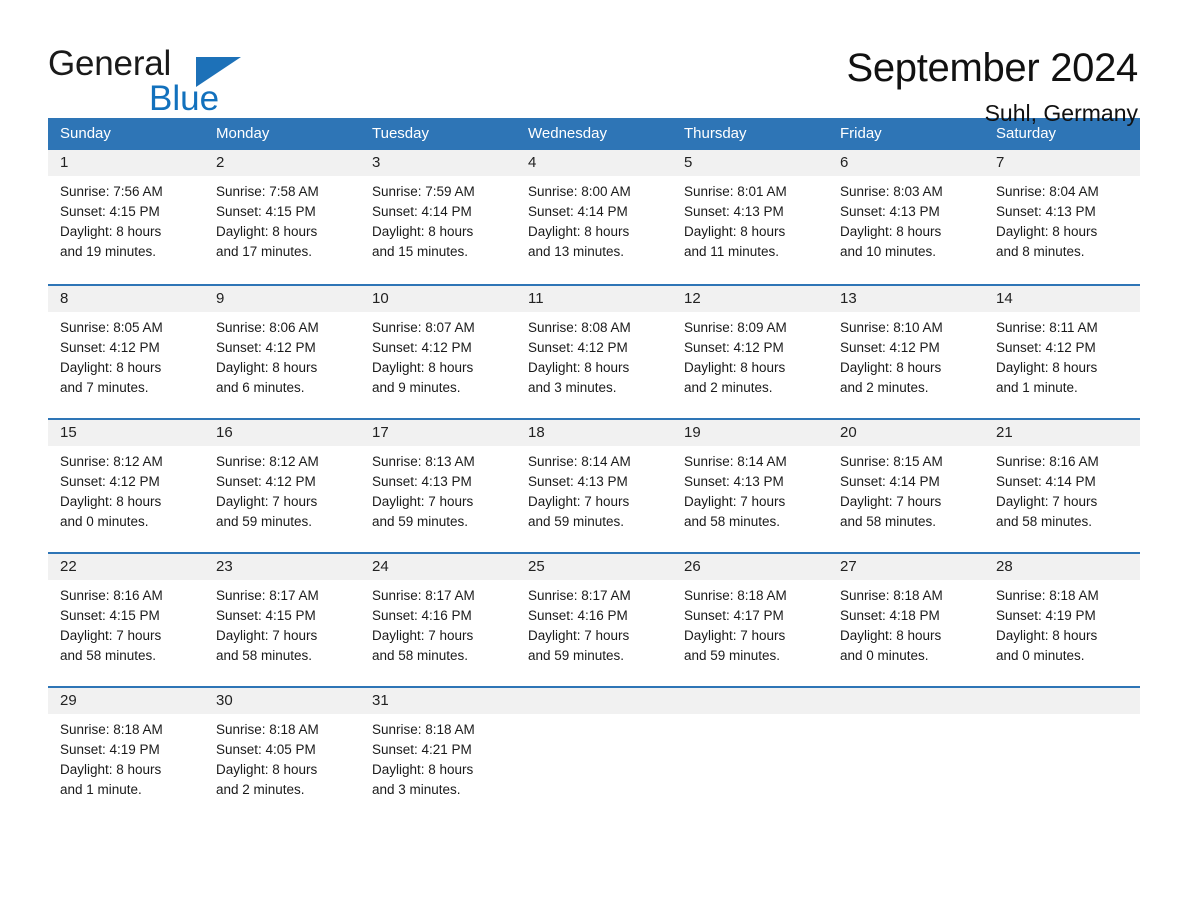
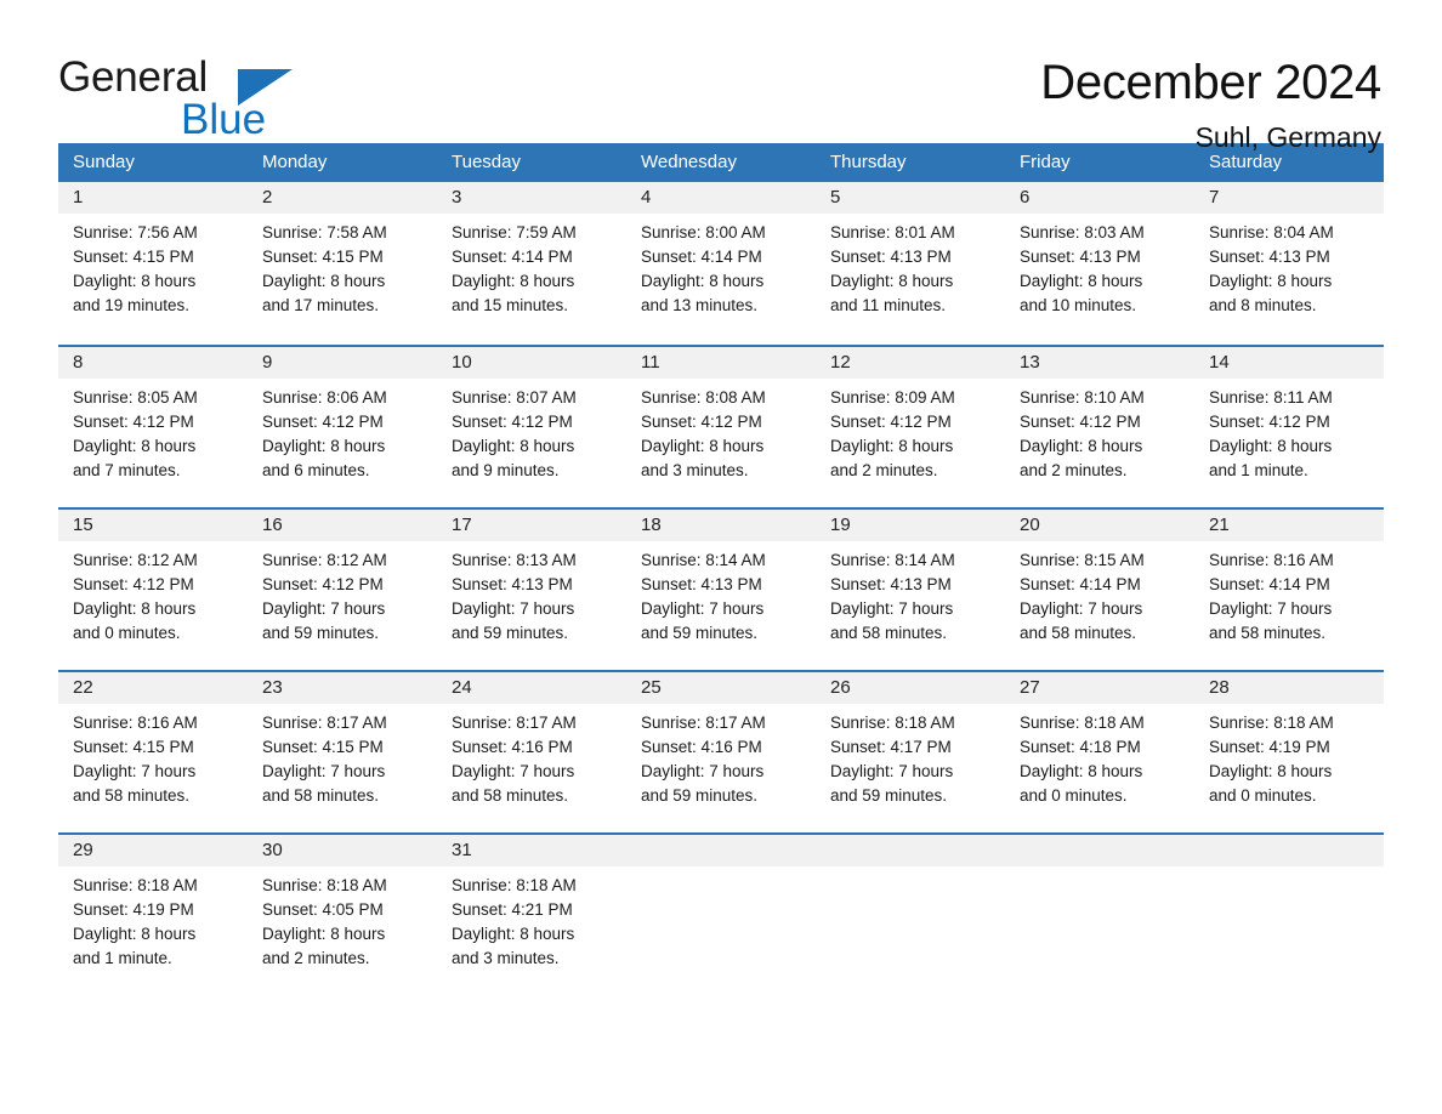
  General
  Blue
- September 2024
+ December 2024
  Suhl, Germany
  Sunday
  Monday
  Tuesday
  Wednesday
  Thursday
  Friday
  Saturday
  1
  Sunrise: 7:56 AM
  Sunset: 4:15 PM
  Daylight: 8 hours
  and 19 minutes.
  2
  Sunrise: 7:58 AM
  Sunset: 4:15 PM
  Daylight: 8 hours
  and 17 minutes.
  3
  Sunrise: 7:59 AM
  Sunset: 4:14 PM
  Daylight: 8 hours
  and 15 minutes.
  4
  Sunrise: 8:00 AM
  Sunset: 4:14 PM
  Daylight: 8 hours
  and 13 minutes.
  5
  Sunrise: 8:01 AM
  Sunset: 4:13 PM
  Daylight: 8 hours
  and 11 minutes.
  6
  Sunrise: 8:03 AM
  Sunset: 4:13 PM
  Daylight: 8 hours
  and 10 minutes.
  7
  Sunrise: 8:04 AM
  Sunset: 4:13 PM
  Daylight: 8 hours
  and 8 minutes.
  8
  Sunrise: 8:05 AM
  Sunset: 4:12 PM
  Daylight: 8 hours
  and 7 minutes.
  9
  Sunrise: 8:06 AM
  Sunset: 4:12 PM
  Daylight: 8 hours
  and 6 minutes.
  10
  Sunrise: 8:07 AM
  Sunset: 4:12 PM
  Daylight: 8 hours
  and 9 minutes.
  11
  Sunrise: 8:08 AM
  Sunset: 4:12 PM
  Daylight: 8 hours
  and 3 minutes.
  12
  Sunrise: 8:09 AM
  Sunset: 4:12 PM
  Daylight: 8 hours
  and 2 minutes.
  13
  Sunrise: 8:10 AM
  Sunset: 4:12 PM
  Daylight: 8 hours
  and 2 minutes.
  14
  Sunrise: 8:11 AM
  Sunset: 4:12 PM
  Daylight: 8 hours
  and 1 minute.
  15
  Sunrise: 8:12 AM
  Sunset: 4:12 PM
  Daylight: 8 hours
  and 0 minutes.
  16
  Sunrise: 8:12 AM
  Sunset: 4:12 PM
  Daylight: 7 hours
  and 59 minutes.
  17
  Sunrise: 8:13 AM
  Sunset: 4:13 PM
  Daylight: 7 hours
  and 59 minutes.
  18
  Sunrise: 8:14 AM
  Sunset: 4:13 PM
  Daylight: 7 hours
  and 59 minutes.
  19
  Sunrise: 8:14 AM
  Sunset: 4:13 PM
  Daylight: 7 hours
  and 58 minutes.
  20
  Sunrise: 8:15 AM
  Sunset: 4:14 PM
  Daylight: 7 hours
  and 58 minutes.
  21
  Sunrise: 8:16 AM
  Sunset: 4:14 PM
  Daylight: 7 hours
  and 58 minutes.
  22
  Sunrise: 8:16 AM
  Sunset: 4:15 PM
  Daylight: 7 hours
  and 58 minutes.
  23
  Sunrise: 8:17 AM
  Sunset: 4:15 PM
  Daylight: 7 hours
  and 58 minutes.
  24
  Sunrise: 8:17 AM
  Sunset: 4:16 PM
  Daylight: 7 hours
  and 58 minutes.
  25
  Sunrise: 8:17 AM
  Sunset: 4:16 PM
  Daylight: 7 hours
  and 59 minutes.
  26
  Sunrise: 8:18 AM
  Sunset: 4:17 PM
  Daylight: 7 hours
  and 59 minutes.
  27
  Sunrise: 8:18 AM
  Sunset: 4:18 PM
  Daylight: 8 hours
  and 0 minutes.
  28
  Sunrise: 8:18 AM
  Sunset: 4:19 PM
  Daylight: 8 hours
  and 0 minutes.
  29
  Sunrise: 8:18 AM
  Sunset: 4:19 PM
  Daylight: 8 hours
  and 1 minute.
  30
  Sunrise: 8:18 AM
  Sunset: 4:05 PM
  Daylight: 8 hours
  and 2 minutes.
  31
  Sunrise: 8:18 AM
  Sunset: 4:21 PM
  Daylight: 8 hours
  and 3 minutes.
